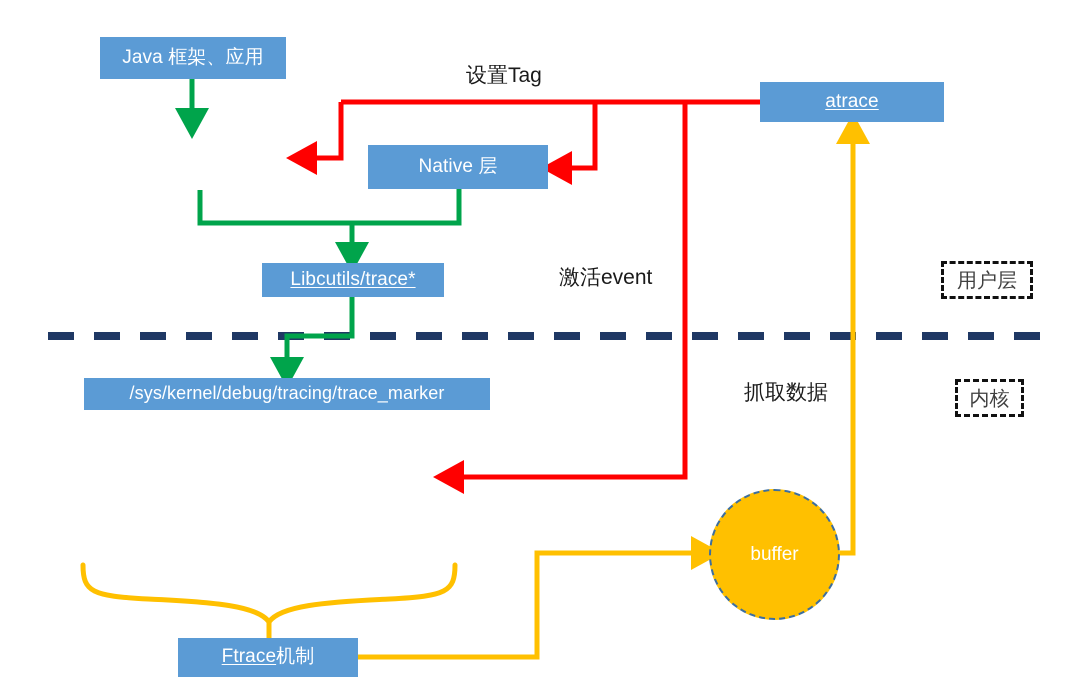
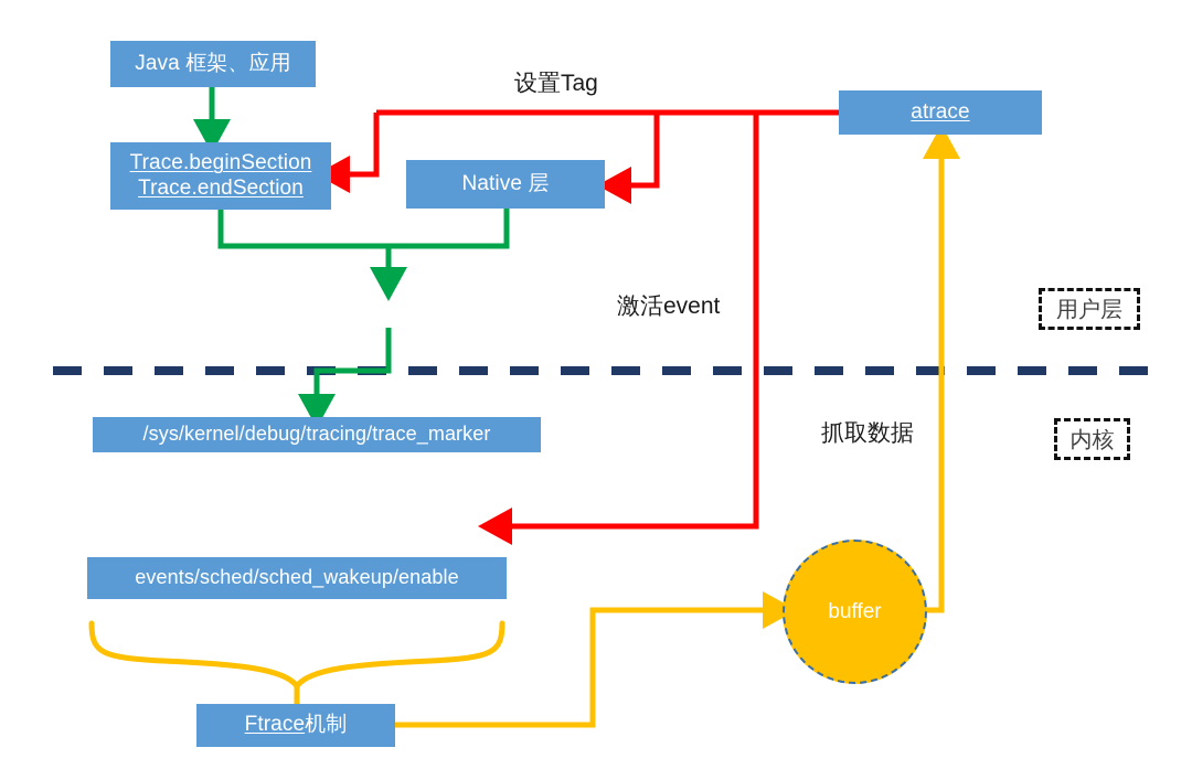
  Java 框架、应用
+ Trace.beginSection
+ Trace.endSection
  Native 层
  atrace
- Libcutils/trace*
  /sys/kernel/debug/tracing/trace_marker
+ events/sched/sched_wakeup/enable
  Ftrace
  机制
  buffer
  设置Tag
  激活event
  抓取数据
  用户层
  内核
